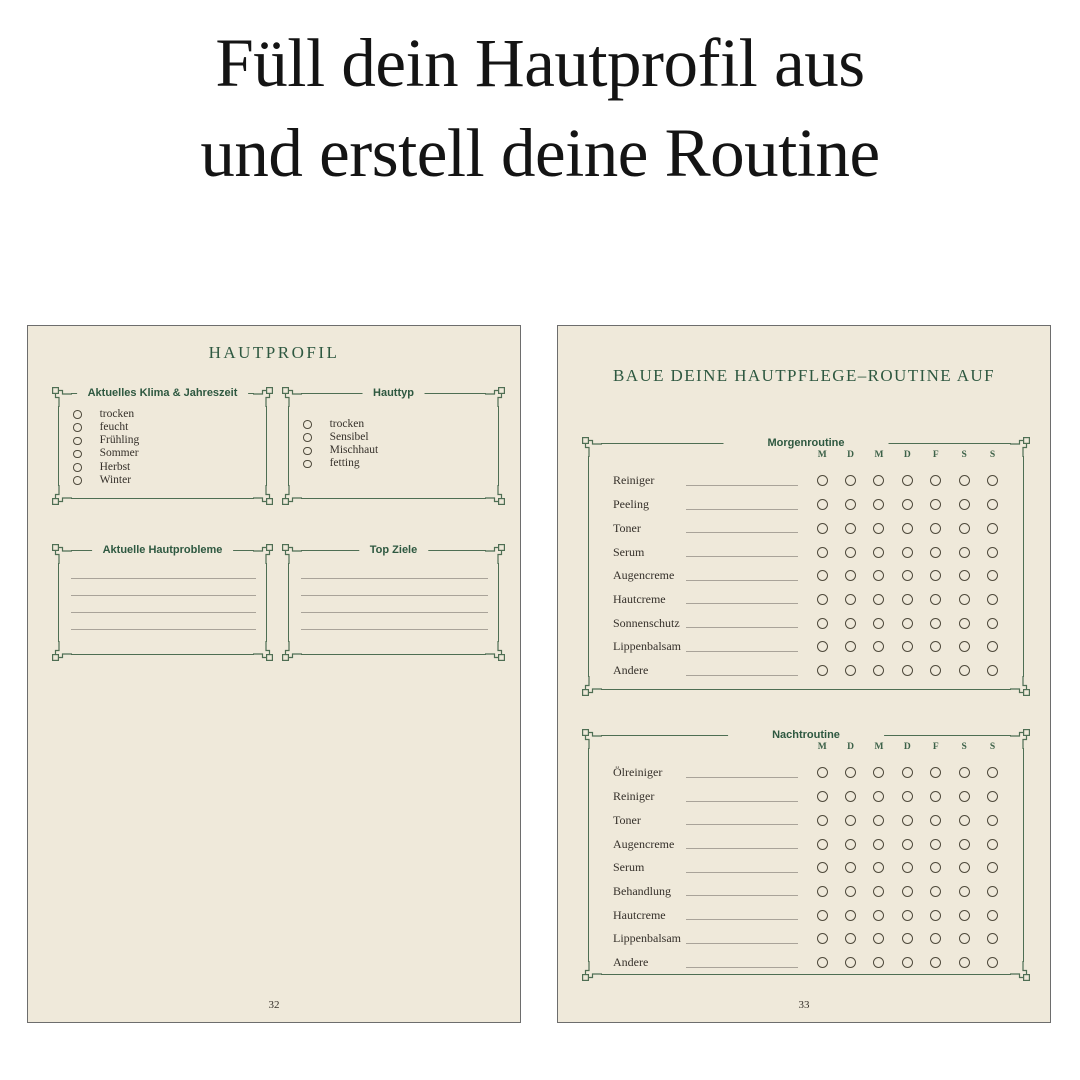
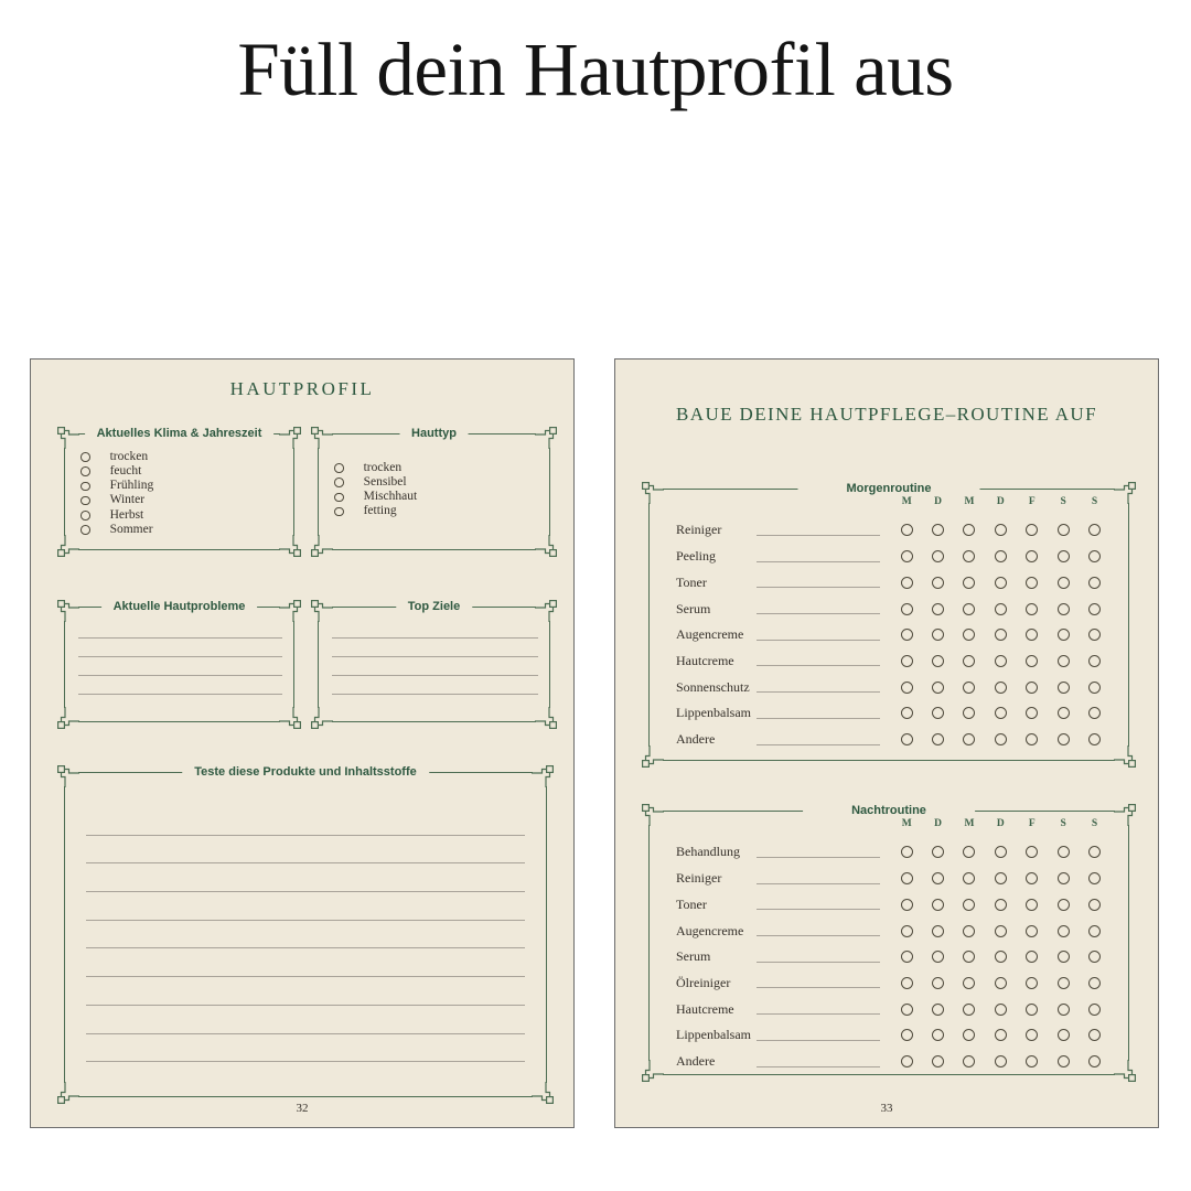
  Füll dein Hautprofil aus
- und erstell deine Routine
  HAUTPROFIL
  Aktuelles Klima & Jahreszeit
  trocken
  feucht
  Frühling
- Sommer
+ Winter
  Herbst
- Winter
+ Sommer
  Hauttyp
  trocken
  Sensibel
  Mischhaut
  fetting
  Aktuelle Hautprobleme
  Top Ziele
+ Teste diese Produkte und Inhaltsstoffe
  32
  BAUE DEINE HAUTPFLEGE–ROUTINE AUF
  Morgenroutine
  M
  D
  M
  D
  F
  S
  S
  Reiniger
  Peeling
  Toner
  Serum
  Augencreme
  Hautcreme
  Sonnenschutz
  Lippenbalsam
  Andere
  Nachtroutine
  M
  D
  M
  D
  F
  S
  S
- Ölreiniger
+ Behandlung
  Reiniger
  Toner
  Augencreme
  Serum
- Behandlung
+ Ölreiniger
  Hautcreme
  Lippenbalsam
  Andere
  33
